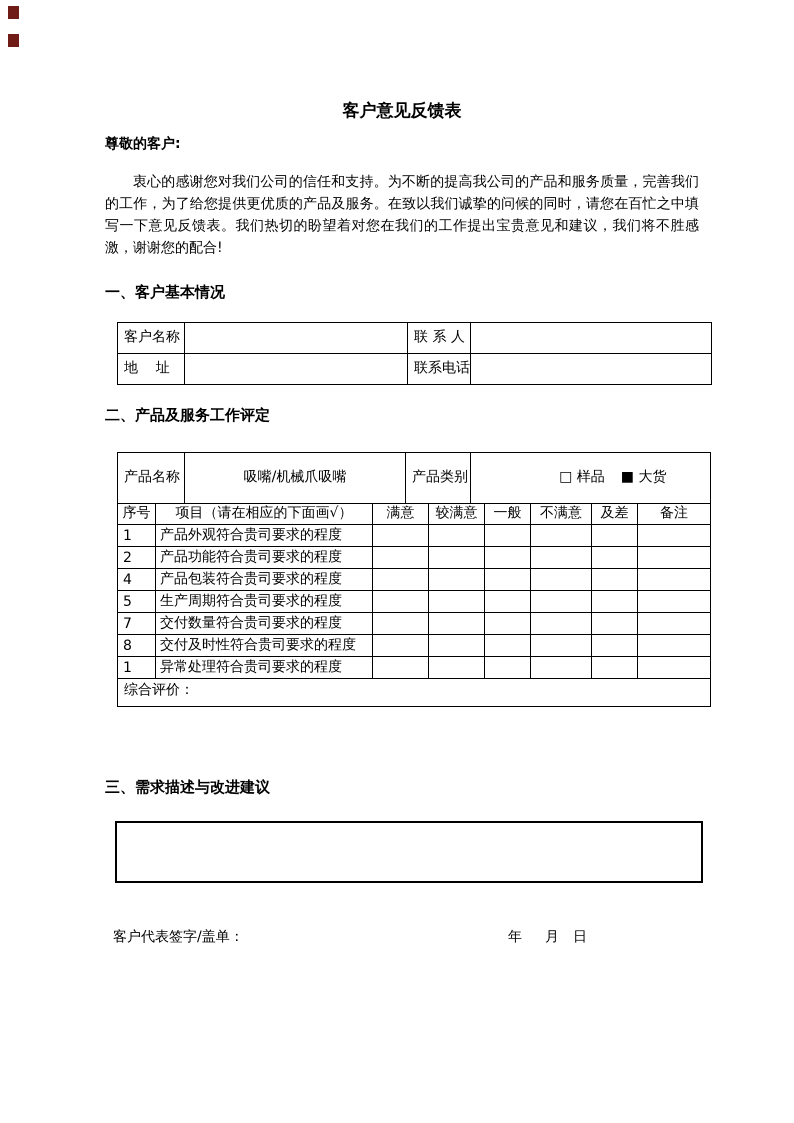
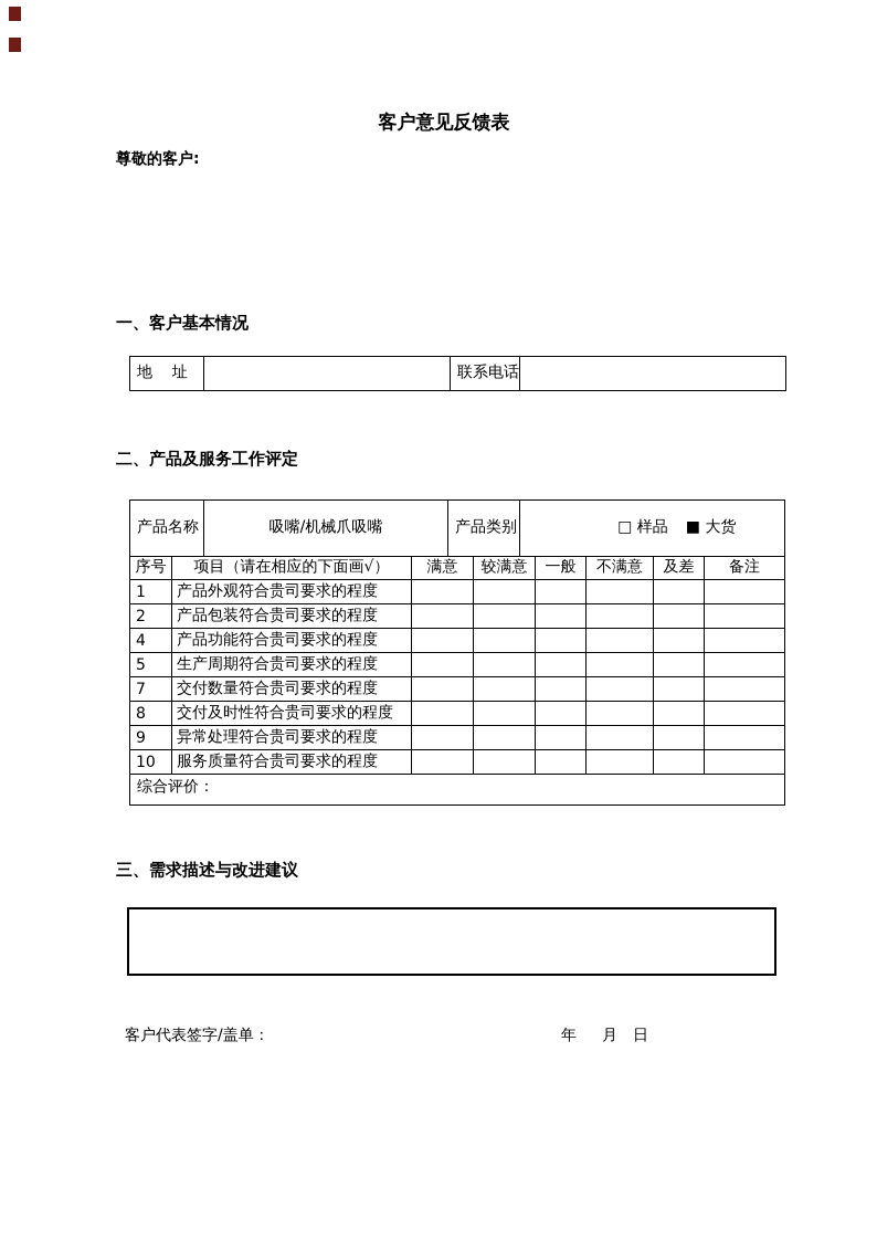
  客户意见反馈表
  尊敬的客户:
- 衷心的感谢您对我们公司的信任和支持。为不断的提高我公司的产品和服务质量，完善我们的工作，为了给您提供更优质的产品及服务。在致以我们诚挚的问候的同时，请您在百忙之中填写一下意见反馈表。我们热切的盼望着对您在我们的工作提出宝贵意见和建议，我们将不胜感激，谢谢您的配合!
  一、客户基本情况
- 客户名称		联 系 人
  地 址		联系电话
  二、产品及服务工作评定
  产品名称	吸嘴/机械爪吸嘴	产品类别	□ 样品 ■ 大货
  序号	项目（请在相应的下面画√）	满意	较满意	一般	不满意	及差	备注
  1	产品外观符合贵司要求的程度
- 2	产品功能符合贵司要求的程度
+ 2	产品包装符合贵司要求的程度
- 4	产品包装符合贵司要求的程度
+ 4	产品功能符合贵司要求的程度
  5	生产周期符合贵司要求的程度
  7	交付数量符合贵司要求的程度
  8	交付及时性符合贵司要求的程度
- 1	异常处理符合贵司要求的程度
+ 9	异常处理符合贵司要求的程度
+ 10	服务质量符合贵司要求的程度
  综合评价：
  三、需求描述与改进建议
  客户代表签字/盖单：
  年
  月
  日
